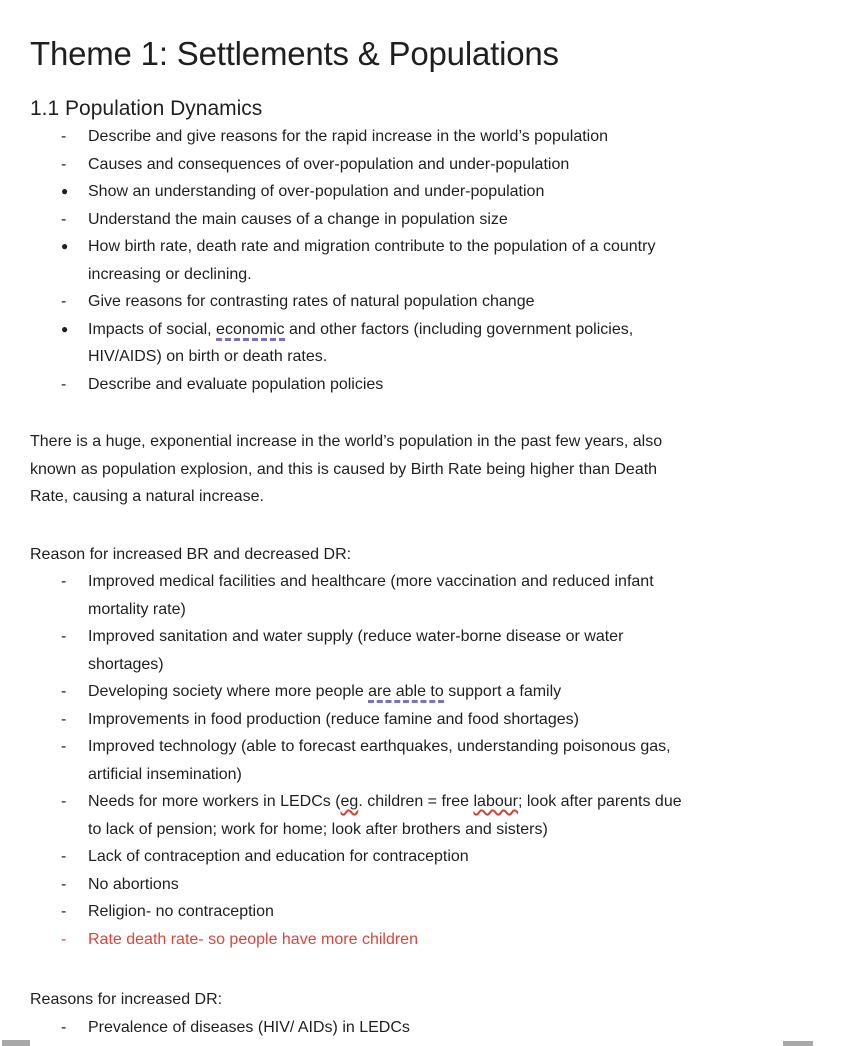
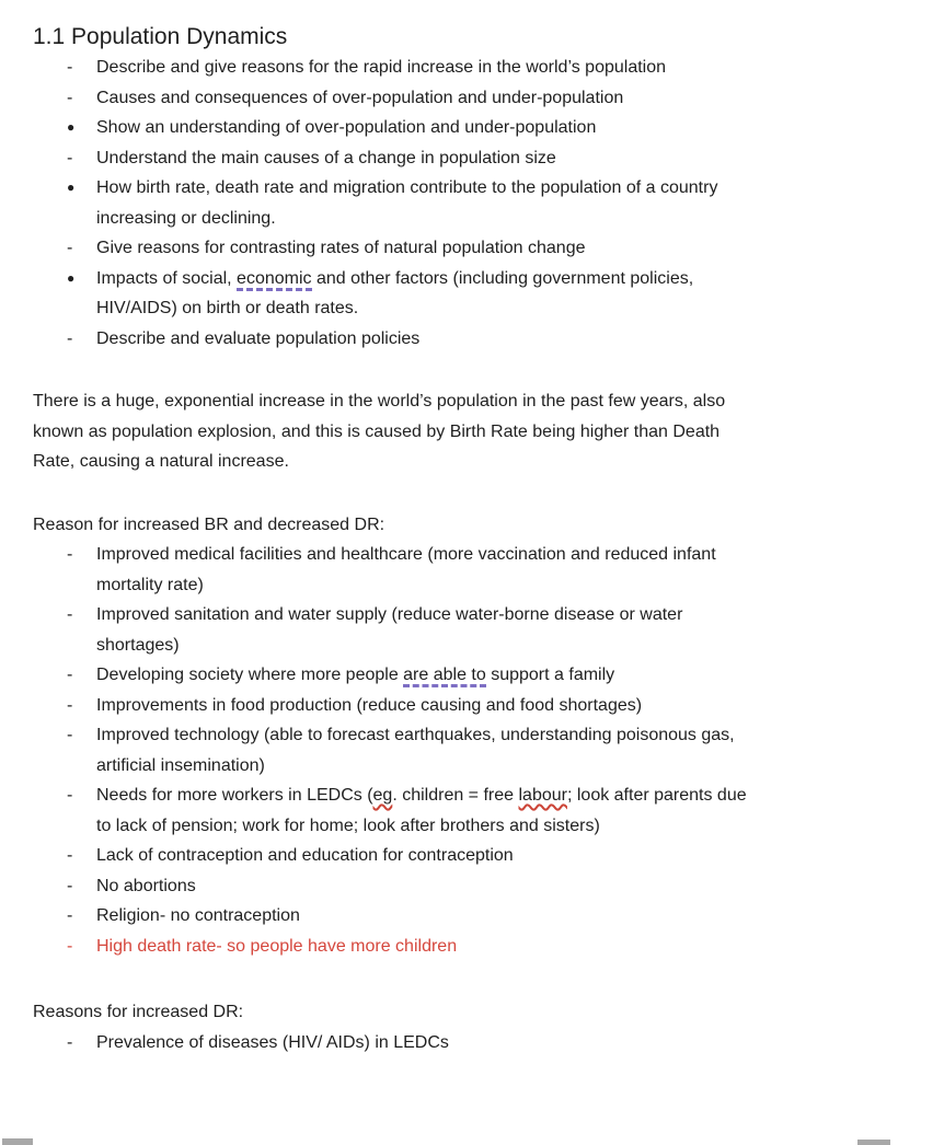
- Theme 1: Settlements & Populations
  1.1 Population Dynamics
  -
  Describe and give reasons for the rapid increase in the world’s population
  -
  Causes and consequences of over-population and under-population
  ●
  Show an understanding of over-population and under-population
  -
  Understand the main causes of a change in population size
  ●
  How birth rate, death rate and migration contribute to the population of a country
  increasing or declining.
  -
  Give reasons for contrasting rates of natural population change
  ●
  Impacts of social, economic and other factors (including government policies,
  HIV/AIDS) on birth or death rates.
  -
  Describe and evaluate population policies
  There is a huge, exponential increase in the world’s population in the past few years, also
  known as population explosion, and this is caused by Birth Rate being higher than Death
  Rate, causing a natural increase.
  Reason for increased BR and decreased DR:
  -
  Improved medical facilities and healthcare (more vaccination and reduced infant
  mortality rate)
  -
  Improved sanitation and water supply (reduce water-borne disease or water
  shortages)
  -
  Developing society where more people are able to support a family
  -
- Improvements in food production (reduce famine and food shortages)
+ Improvements in food production (reduce causing and food shortages)
  -
  Improved technology (able to forecast earthquakes, understanding poisonous gas,
  artificial insemination)
  -
  Needs for more workers in LEDCs (eg. children = free labour; look after parents due
  to lack of pension; work for home; look after brothers and sisters)
  -
  Lack of contraception and education for contraception
  -
  No abortions
  -
  Religion- no contraception
  -
- Rate death rate- so people have more children
+ High death rate- so people have more children
  Reasons for increased DR:
  -
  Prevalence of diseases (HIV/ AIDs) in LEDCs
